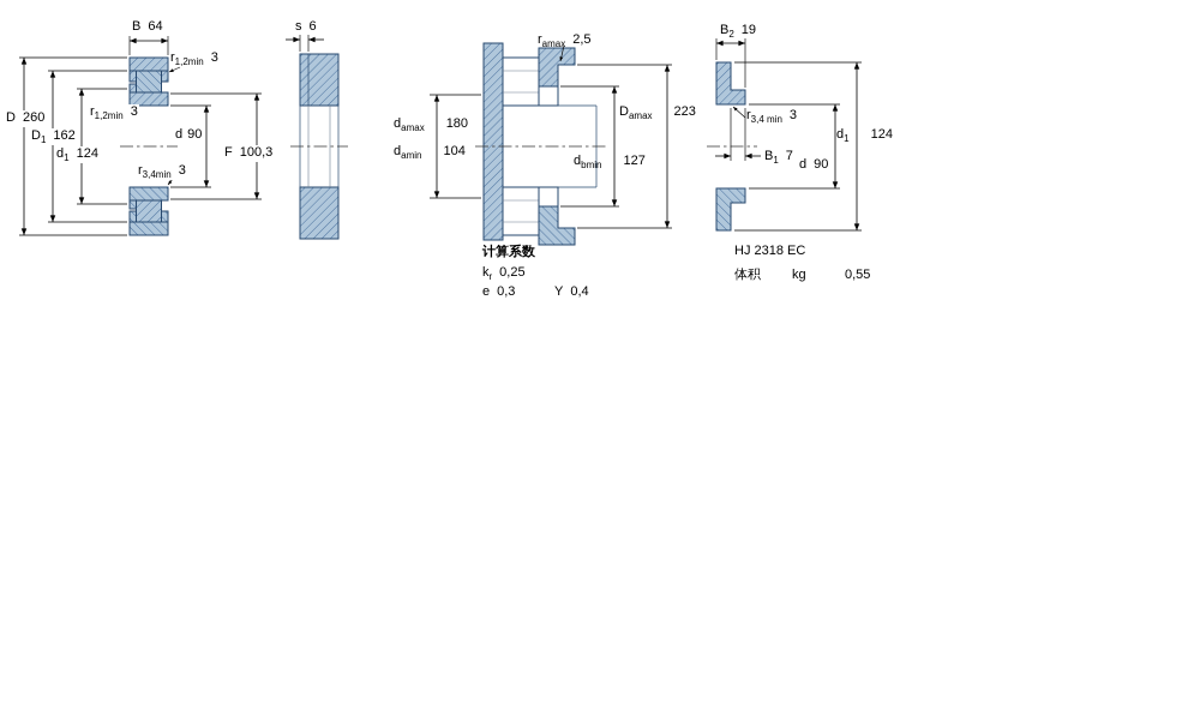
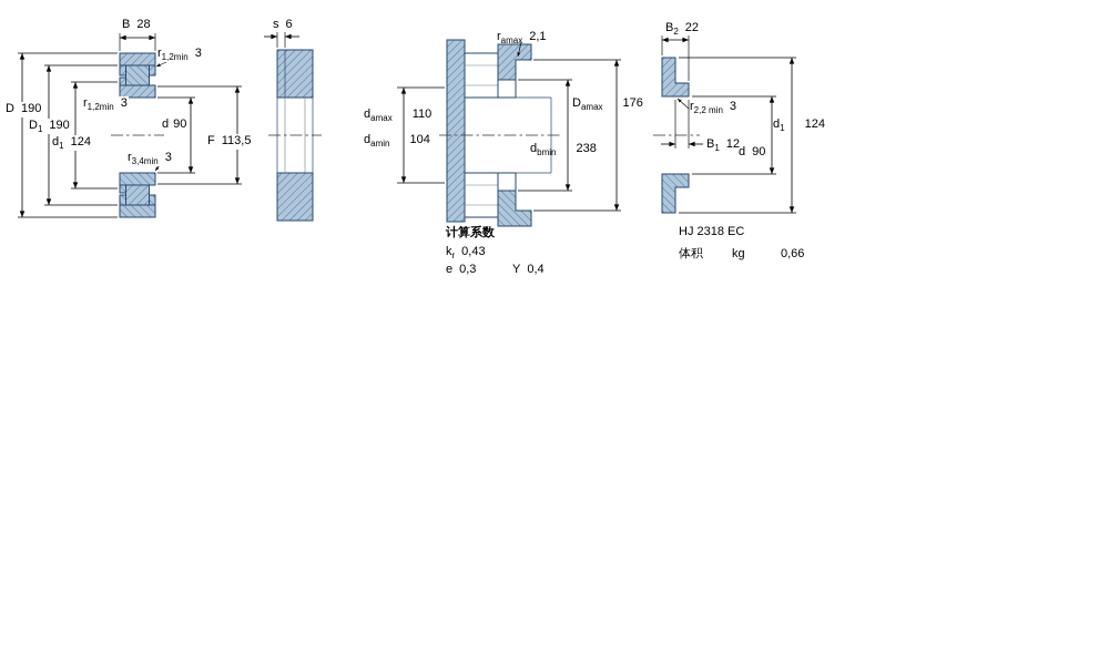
- B 64
+ B 28
  r1,2min 3
- D 260
+ D 190
- D1 162
+ D1 190
  r1,2min 3
  d1 124
  d 90
  r3,4min 3
- F 100,3
+ F 113,5
  s 6
- ramax 2,5
+ ramax 2,1
- damax 180
+ damax 110
  damin 104
- Damax 223
+ Damax 176
- dbmin 127
+ dbmin 238
  计算系数
- kr 0,25
+ kr 0,43
  e 0,3
  Y 0,4
- B2 19
+ B2 22
- r3,4 min 3
+ r2,2 min 3
  d1 124
- B1 7
+ B1 12
  d 90
  HJ 2318 EC
  体积
  kg
- 0,55
+ 0,66
